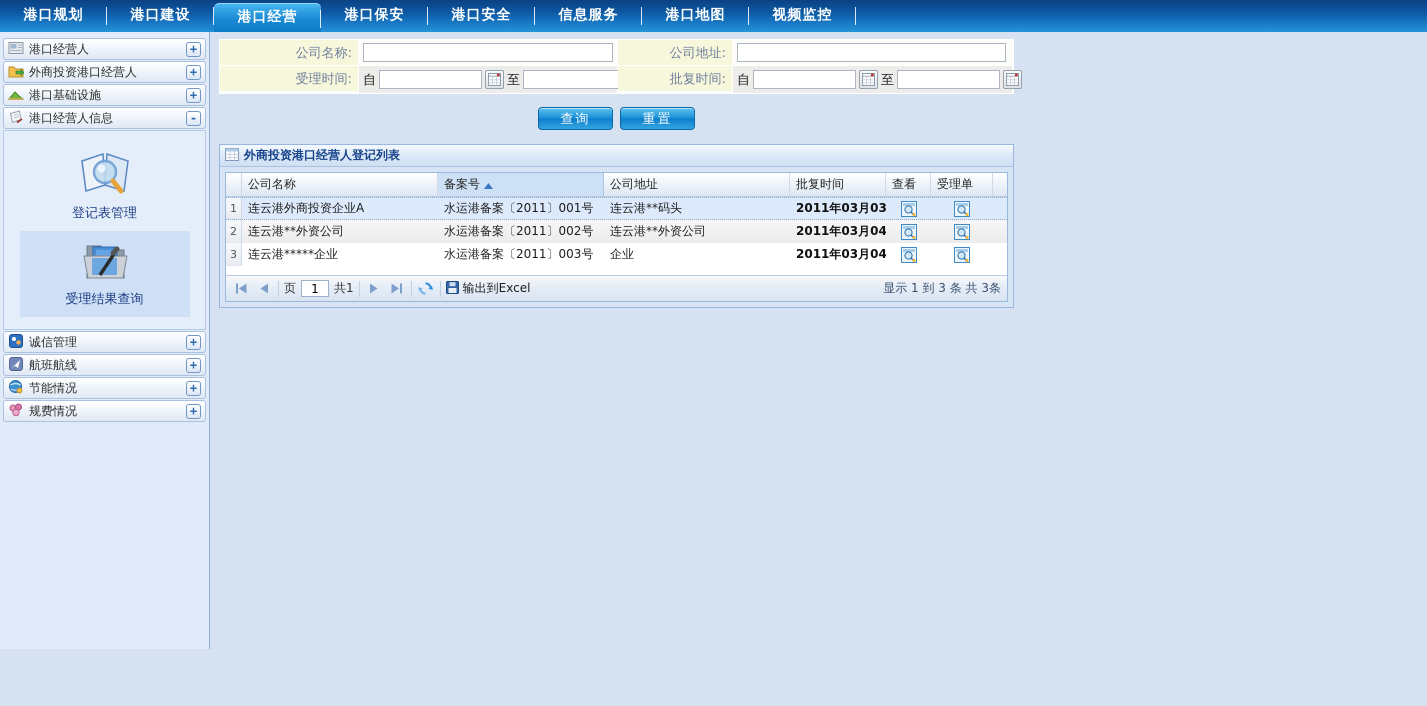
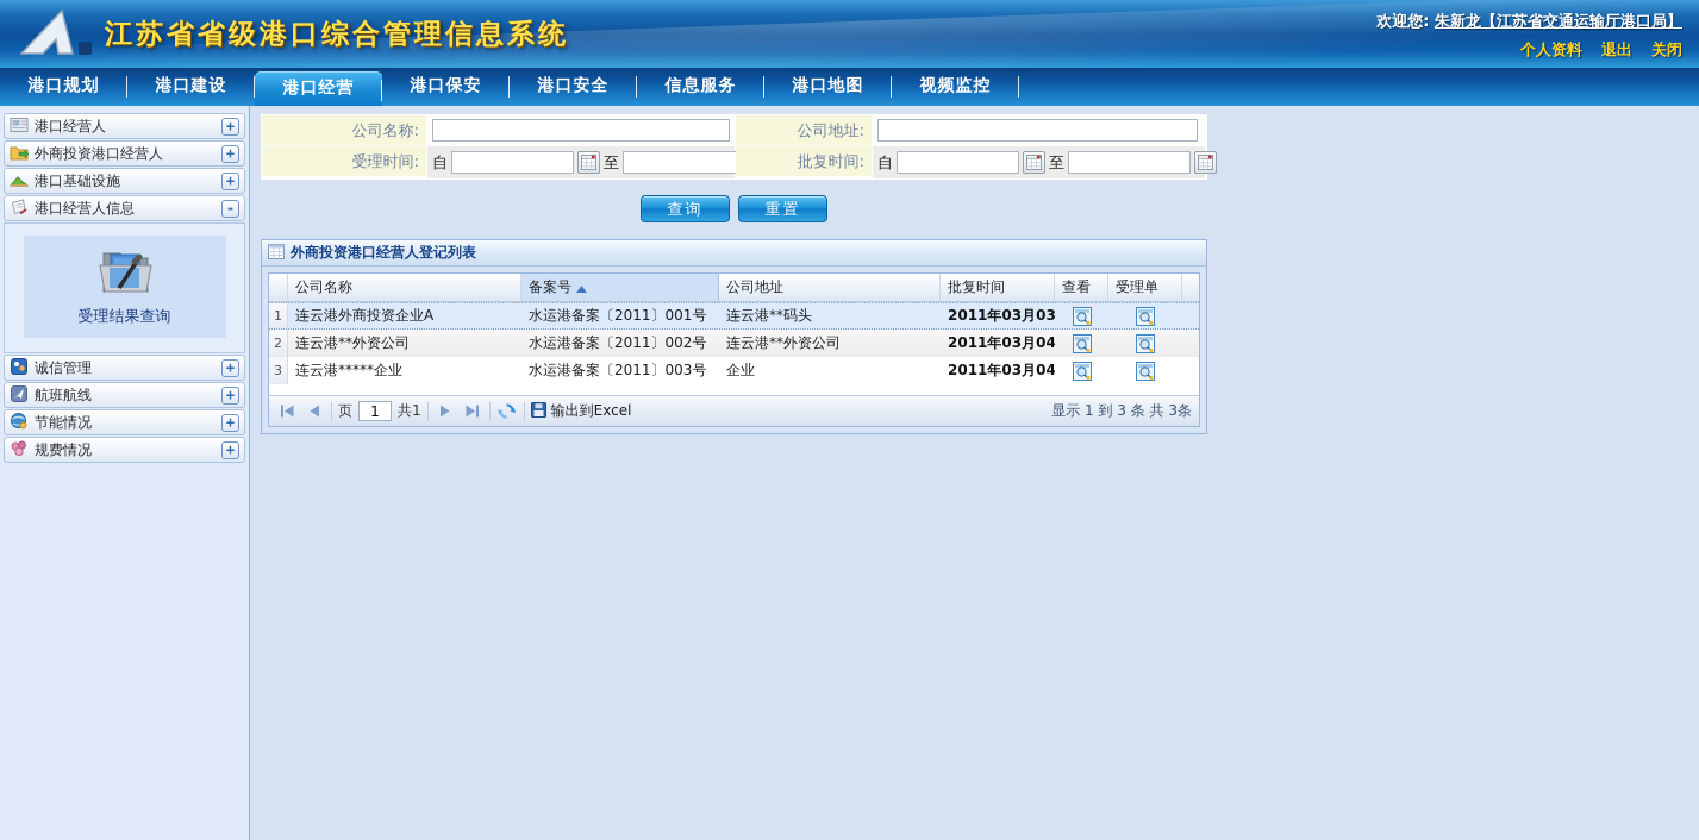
+ 江苏省省级港口综合管理信息系统
+ 欢迎您: 朱新龙【江苏省交通运输厅港口局】
+ 个人资料
+ 退出
+ 关闭
  港口规划
  港口建设
  港口经营
  港口保安
  港口安全
  信息服务
  港口地图
  视频监控
  港口经营人
  +
  外商投资港口经营人
  +
  港口基础设施
  +
  港口经营人信息
  -
- 登记表管理
  受理结果查询
  诚信管理
  +
  航班航线
  +
  节能情况
  +
  规费情况
  +
  公司名称:
  公司地址:
  受理时间:
  自
  至
  批复时间:
  自
  至
  查询
  重置
  外商投资港口经营人登记列表
  公司名称
  备案号
  公司地址
  批复时间
  查看
  受理单
  1
  连云港外商投资企业A
  水运港备案〔2011〕001号
  连云港**码头
  2011年03月03
  2
  连云港**外资公司
  水运港备案〔2011〕002号
  连云港**外资公司
  2011年03月04
  3
  连云港*****企业
  水运港备案〔2011〕003号
  企业
  2011年03月04
  页
  1
  共1
  输出到Excel
  显示 1 到 3 条 共 3条
